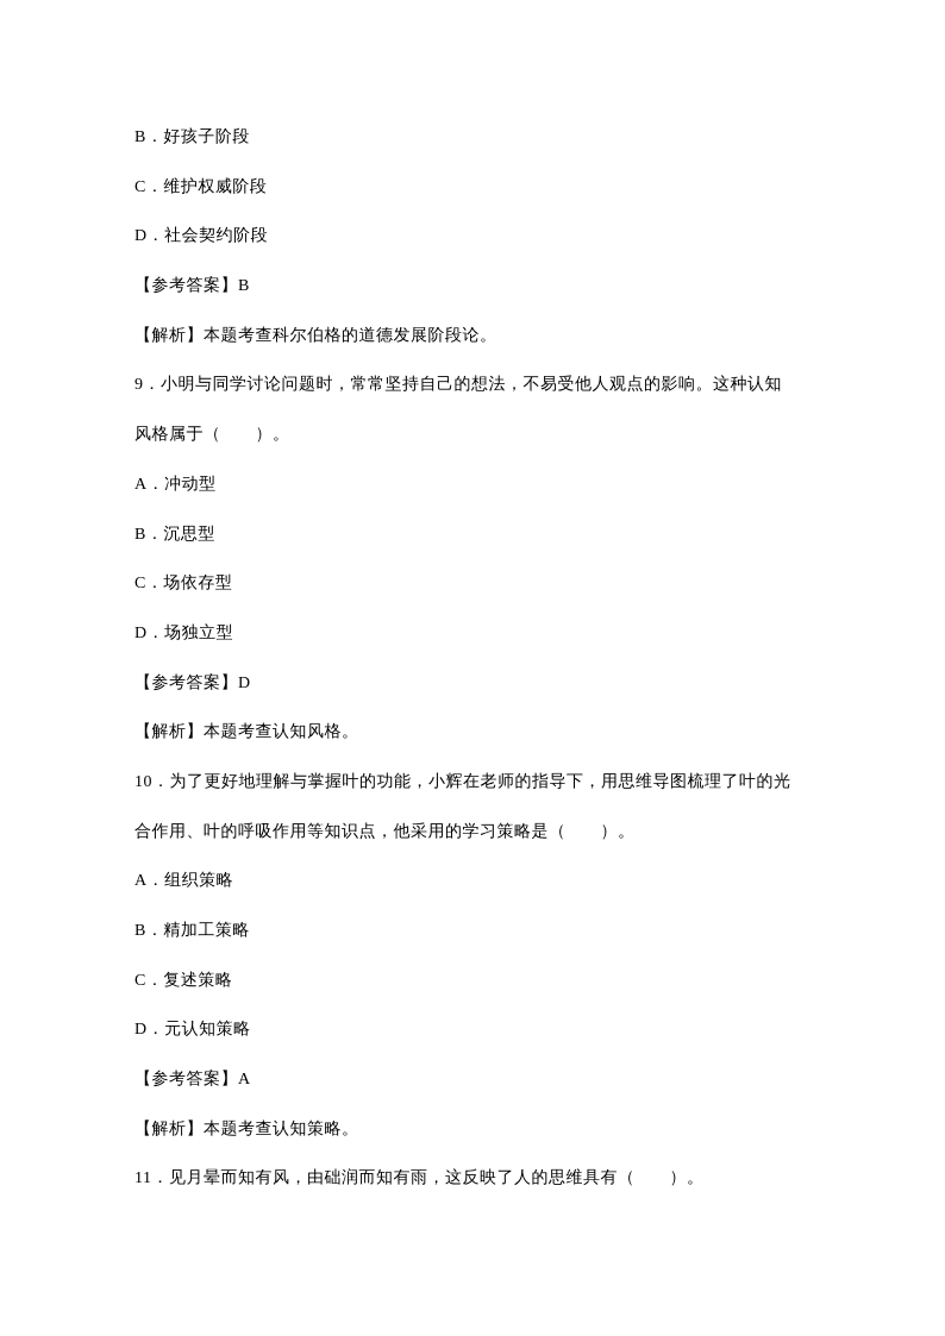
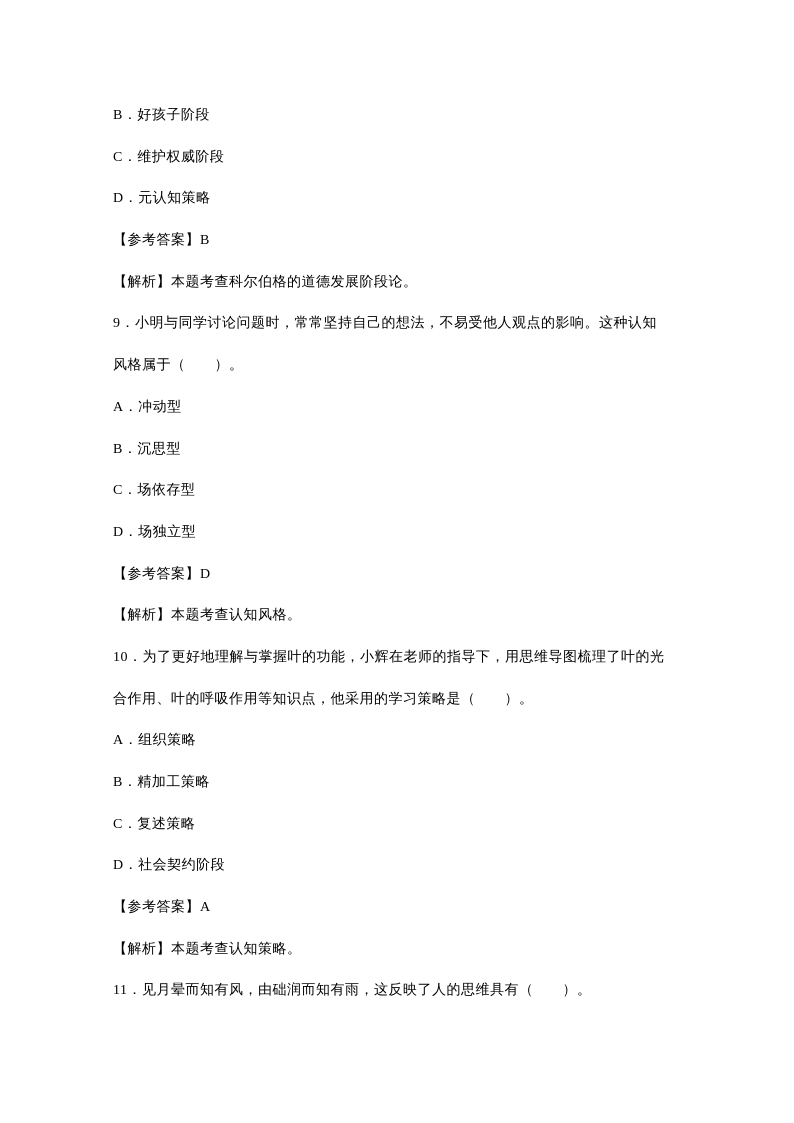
  B．好孩子阶段
  C．维护权威阶段
- D．社会契约阶段
+ D．元认知策略
  【参考答案】B
  【解析】本题考查科尔伯格的道德发展阶段论。
  9．小明与同学讨论问题时，常常坚持自己的想法，不易受他人观点的影响。这种认知
  风格属于（ ）。
  A．冲动型
  B．沉思型
  C．场依存型
  D．场独立型
  【参考答案】D
  【解析】本题考查认知风格。
  10．为了更好地理解与掌握叶的功能，小辉在老师的指导下，用思维导图梳理了叶的光
  合作用、叶的呼吸作用等知识点，他采用的学习策略是（ ）。
  A．组织策略
  B．精加工策略
  C．复述策略
- D．元认知策略
+ D．社会契约阶段
  【参考答案】A
  【解析】本题考查认知策略。
  11．见月晕而知有风，由础润而知有雨，这反映了人的思维具有（ ）。
